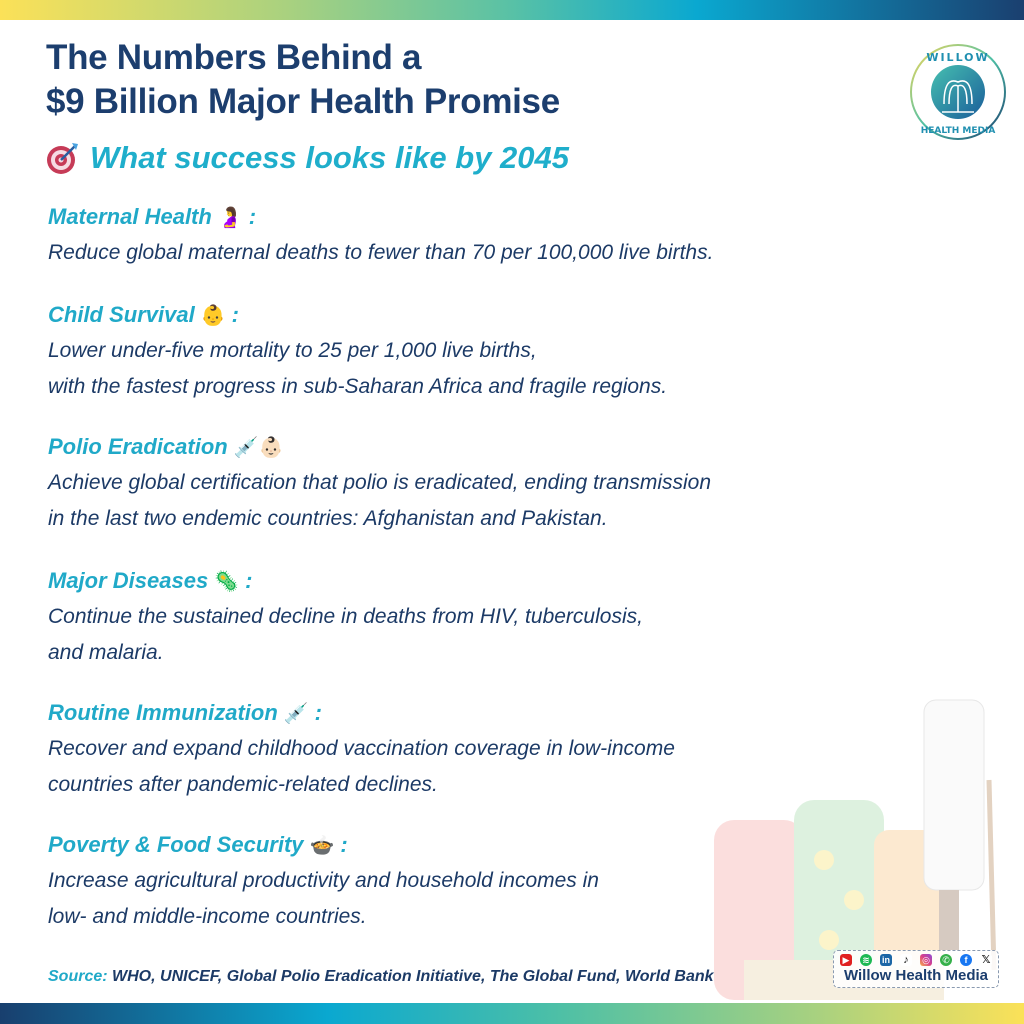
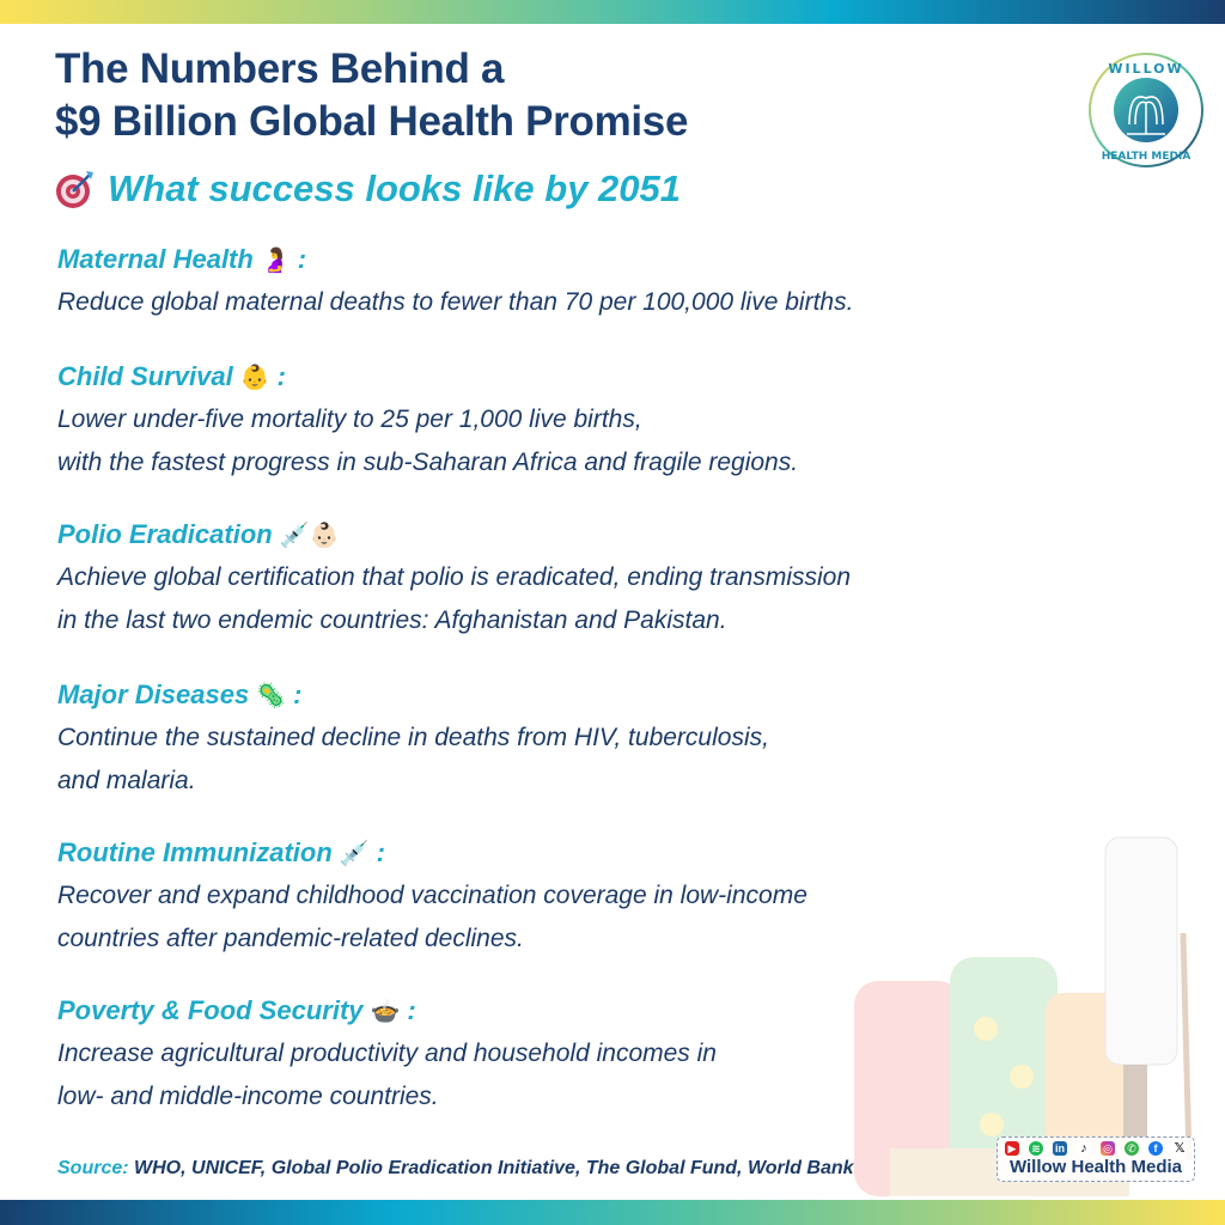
  The Numbers Behind a
- $9 Billion Major Health Promise
+ $9 Billion Global Health Promise
- What success looks like by 2045
+ What success looks like by 2051
  WILLOW
  HEALTH MEDIA
  Maternal Health
  🤰
  :
  Reduce global maternal deaths to fewer than 70 per 100,000 live births.
  Child Survival
  👶
  :
  Lower under-five mortality to 25 per 1,000 live births,
  with the fastest progress in sub-Saharan Africa and fragile regions.
  Polio Eradication
  💉👶🏻
  Achieve global certification that polio is eradicated, ending transmission
  in the last two endemic countries: Afghanistan and Pakistan.
  Major Diseases
  🦠
  :
  Continue the sustained decline in deaths from HIV, tuberculosis,
  and malaria.
  Routine Immunization
  💉
  :
  Recover and expand childhood vaccination coverage in low-income
  countries after pandemic-related declines.
  Poverty & Food Security
  🍲
  :
  Increase agricultural productivity and household incomes in
  low- and middle-income countries.
  Source: WHO, UNICEF, Global Polio Eradication Initiative, The Global Fund, World Bank
  ▶
  ≋
  in
  ♪
  ◎
  ✆
  f
  𝕏
  Willow Health Media
